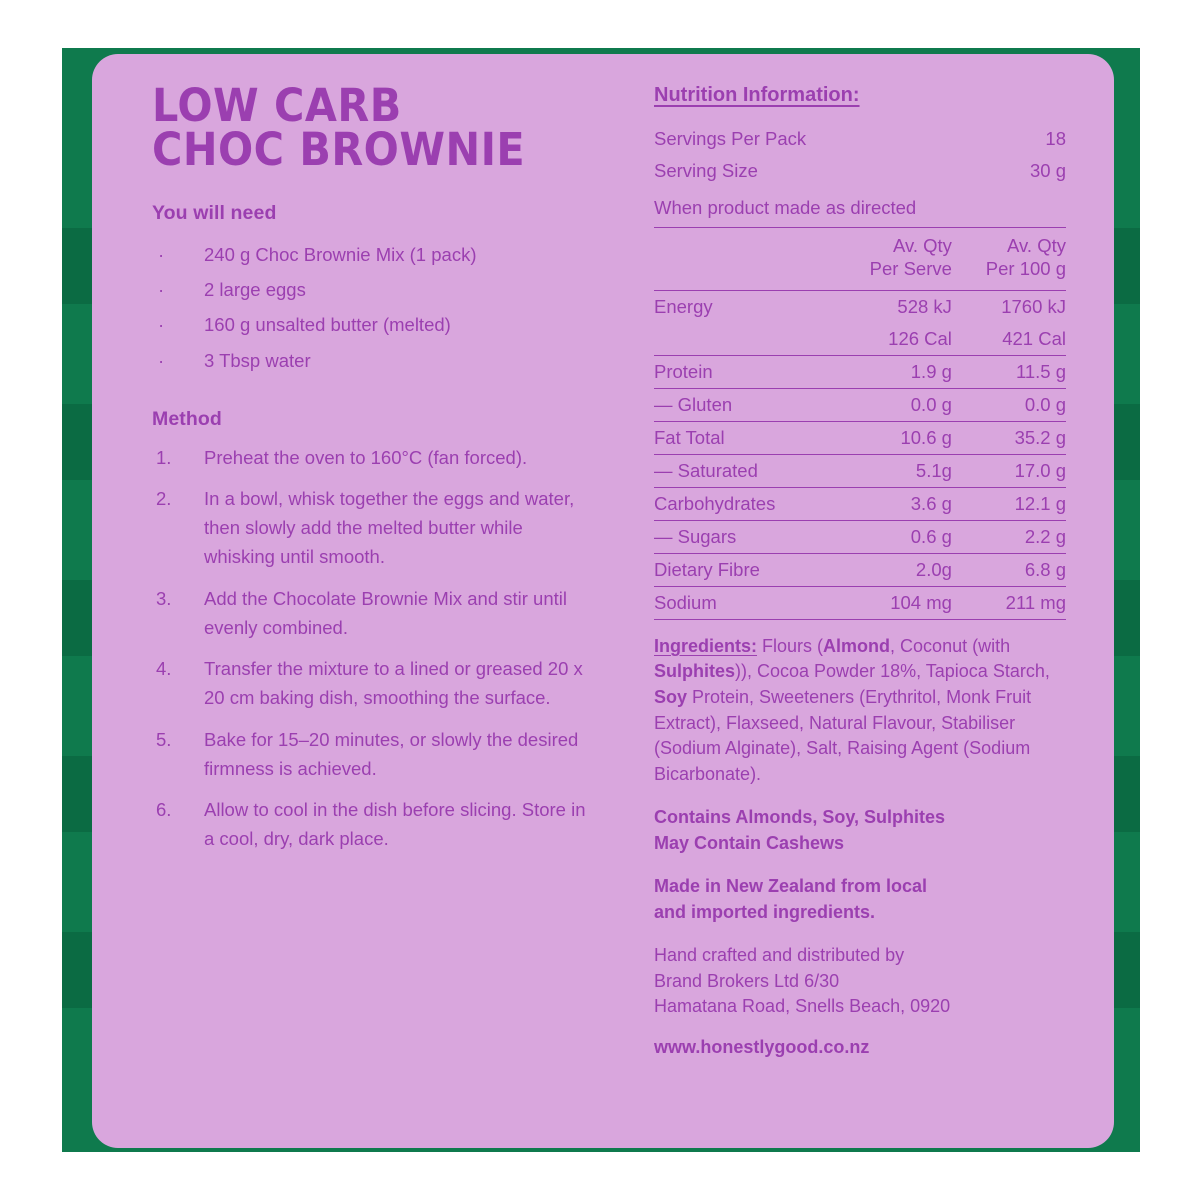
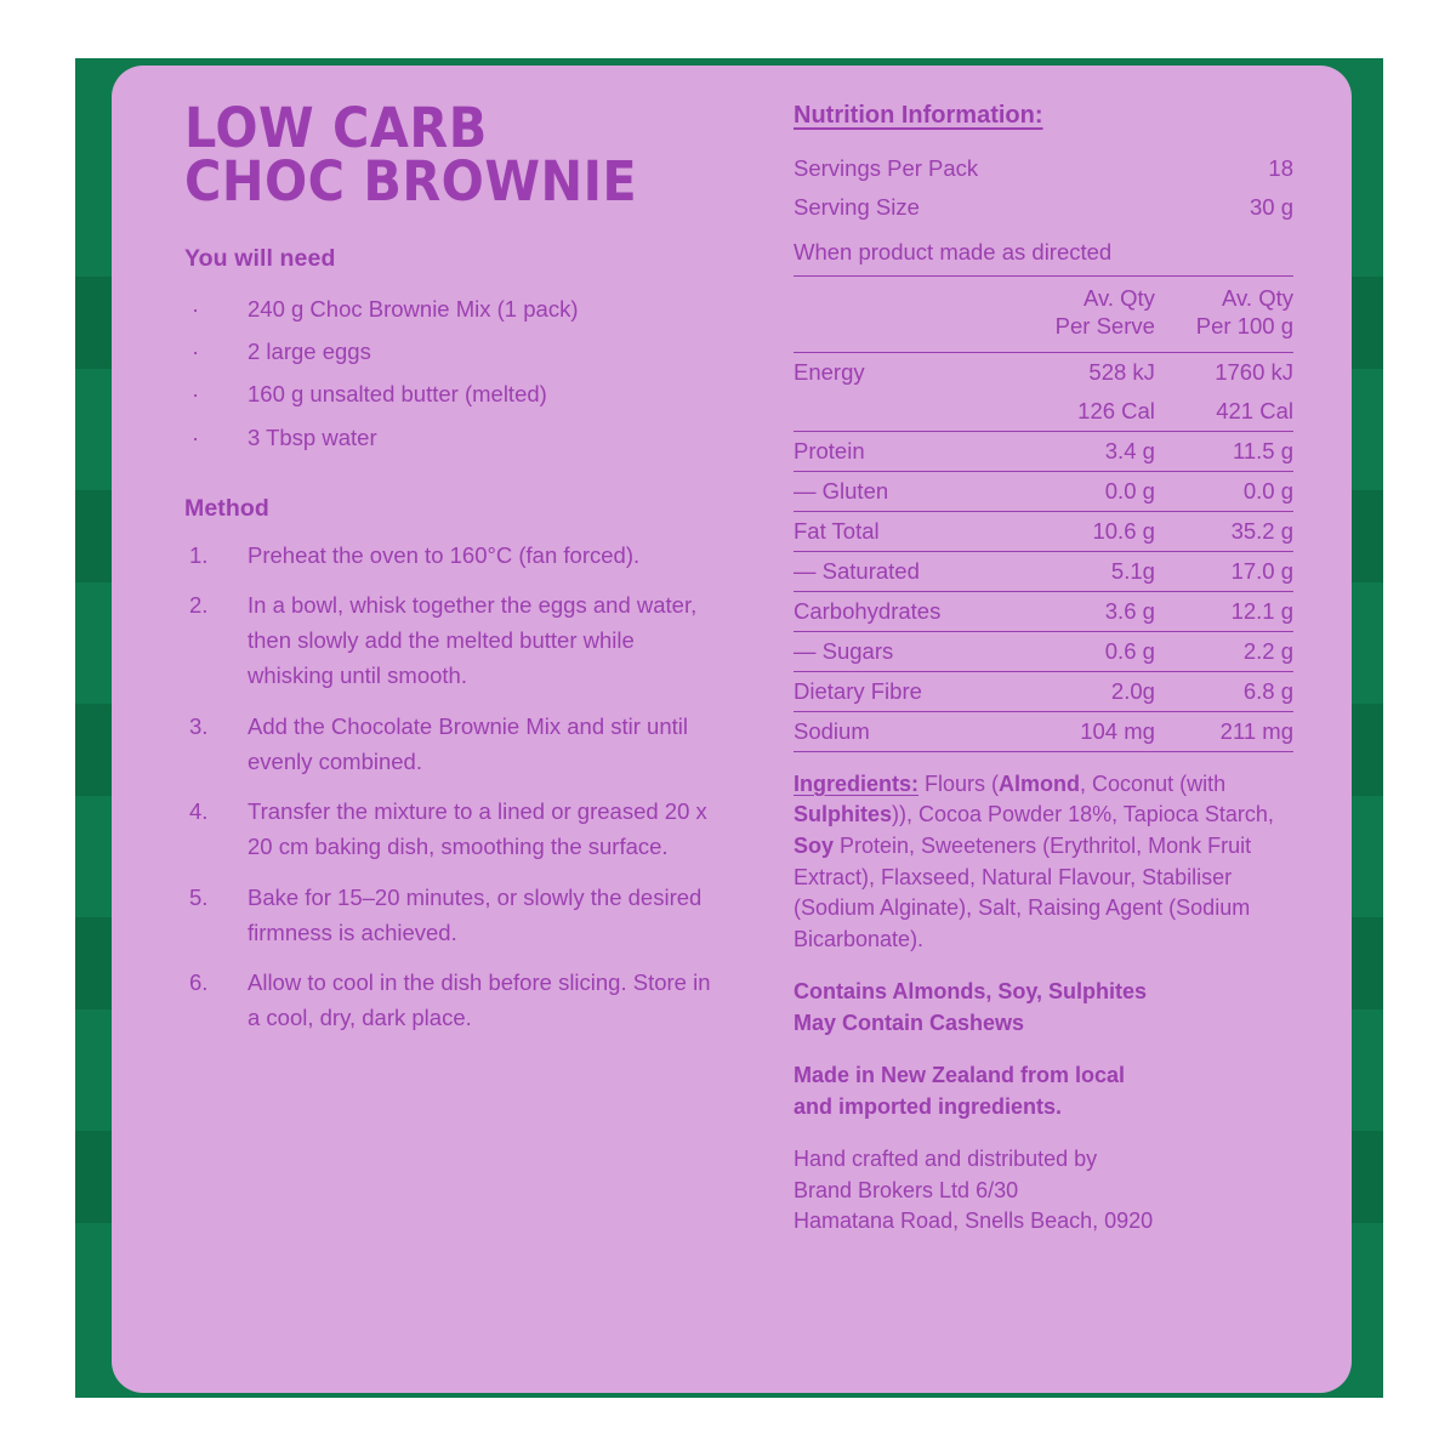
  LOW CARB
  CHOC BROWNIE
  You will need
  ·
  240 g Choc Brownie Mix (1 pack)
  ·
  2 large eggs
  ·
  160 g unsalted butter (melted)
  ·
  3 Tbsp water
  Method
  1.
  Preheat the oven to 160°C (fan forced).
  2.
  In a bowl, whisk together the eggs and water, then slowly add the melted butter while whisking until smooth.
  3.
  Add the Chocolate Brownie Mix and stir until evenly combined.
  4.
  Transfer the mixture to a lined or greased 20 x 20 cm baking dish, smoothing the surface.
  5.
  Bake for 15–20 minutes, or slowly the desired firmness is achieved.
  6.
  Allow to cool in the dish before slicing. Store in a cool, dry, dark place.
  Nutrition Information:
  Servings Per Pack
  18
  Serving Size
  30 g
  When product made as directed
  	Av. Qty Per Serve	Av. Qty Per 100 g
  Energy	528 kJ	1760 kJ
  	126 Cal	421 Cal
- Protein	1.9 g	11.5 g
+ Protein	3.4 g	11.5 g
  — Gluten	0.0 g	0.0 g
  Fat Total	10.6 g	35.2 g
  — Saturated	5.1g	17.0 g
  Carbohydrates	3.6 g	12.1 g
  — Sugars	0.6 g	2.2 g
  Dietary Fibre	2.0g	6.8 g
  Sodium	104 mg	211 mg
  Ingredients: Flours (Almond, Coconut (with Sulphites)), Cocoa Powder 18%, Tapioca Starch, Soy Protein, Sweeteners (Erythritol, Monk Fruit Extract), Flaxseed, Natural Flavour, Stabiliser (Sodium Alginate), Salt, Raising Agent (Sodium Bicarbonate).
  Contains Almonds, Soy, Sulphites
  May Contain Cashews
  Made in New Zealand from local
  and imported ingredients.
  Hand crafted and distributed by
  Brand Brokers Ltd 6/30
  Hamatana Road, Snells Beach, 0920
- www.honestlygood.co.nz
